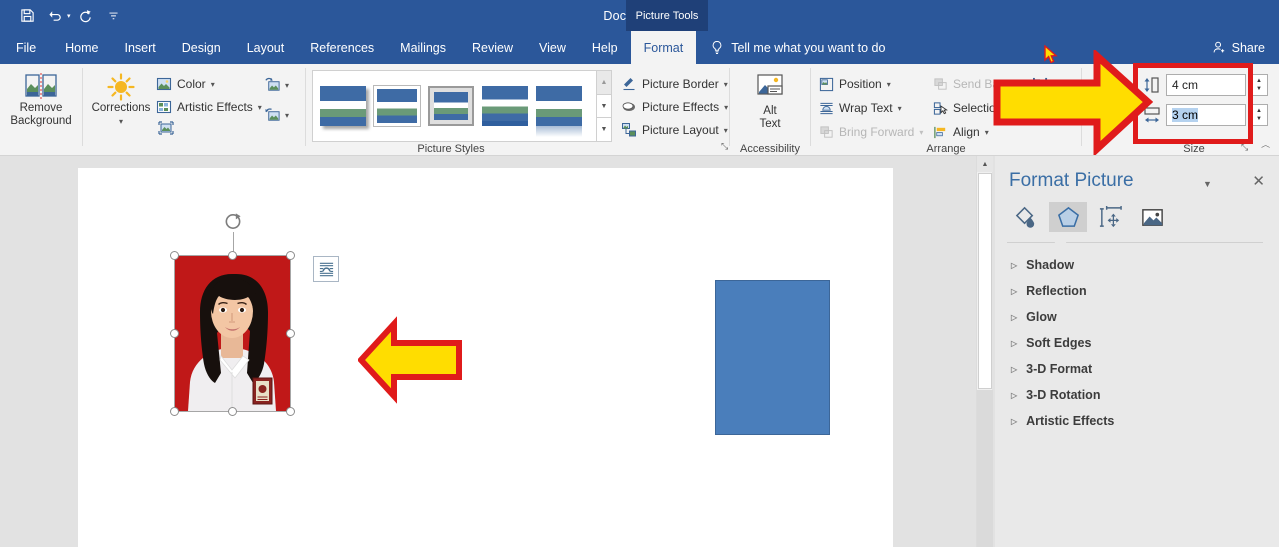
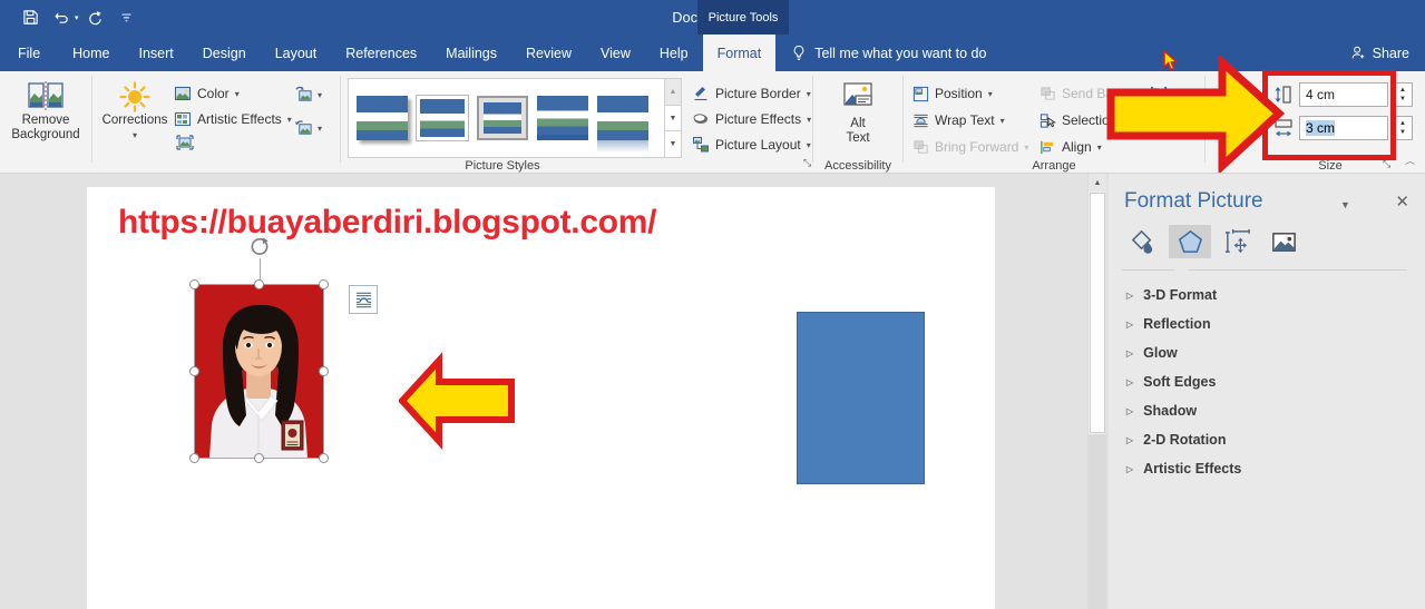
  Picture Tools
  File
  Home
  Insert
  Design
  Layout
  References
  Mailings
  Review
  View
  Help
  Format
  Tell me what you want to do
  Share
  Remove
  Background
  Corrections
  ▾
  Color
  ▾
  Artistic Effects
  ▾
  ▾
  ▾
  Picture Border
  ▾
  Picture Effects
  ▾
  Picture Layout
  ▾
  ⤡
  Picture Styles
  Alt
  Text
  Accessibility
  Position
  ▾
  Wrap Text
  ▾
  Bring Forward
  ▾
  Align
  ▾
  Arrange
  4 cm
  3 cm
  ⤡
  Size
  ︿
+ https://buayaberdiri.blogspot.com/
  Format Picture
  ▼
  ✕
  ▷
- Shadow
+ 3-D Format
  ▷
  Reflection
  ▷
  Glow
  ▷
  Soft Edges
  ▷
- 3-D Format
+ Shadow
  ▷
- 3-D Rotation
+ 2-D Rotation
  ▷
  Artistic Effects
